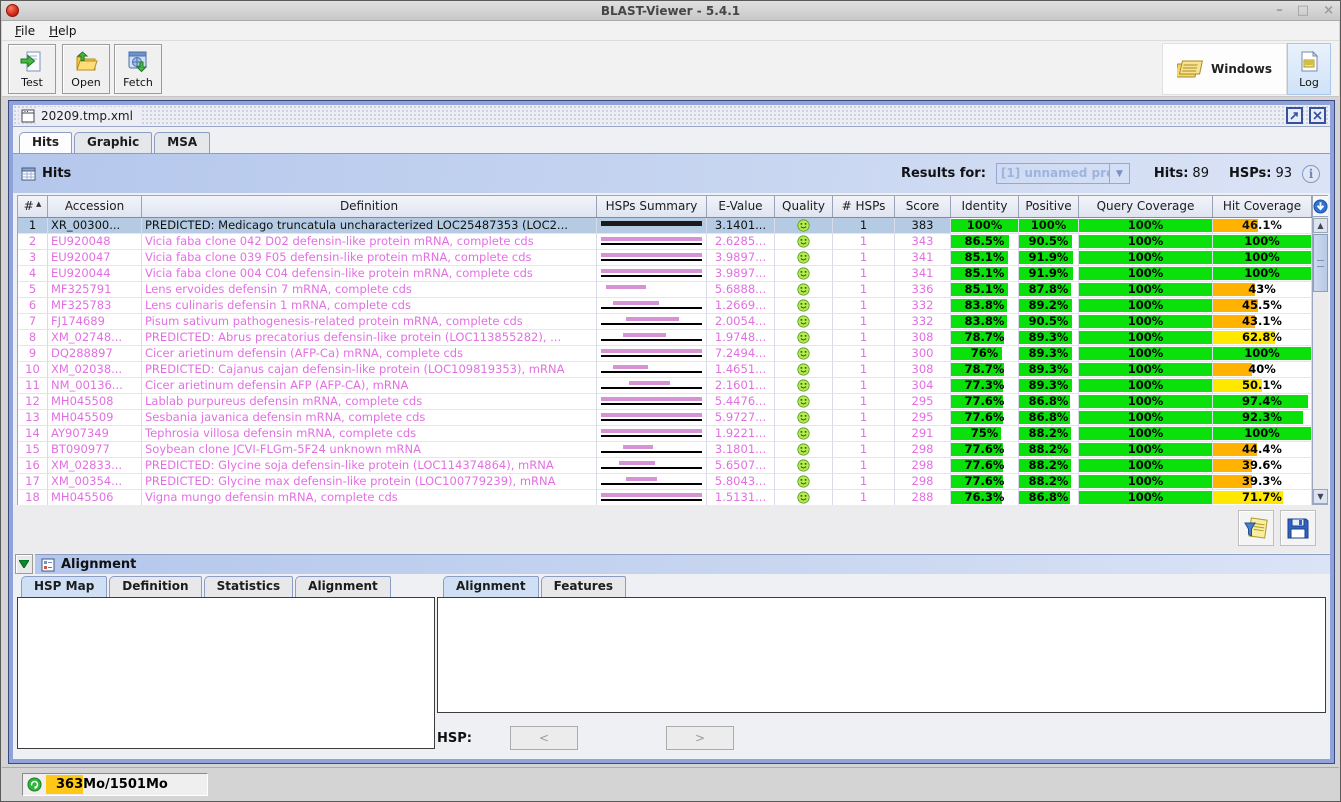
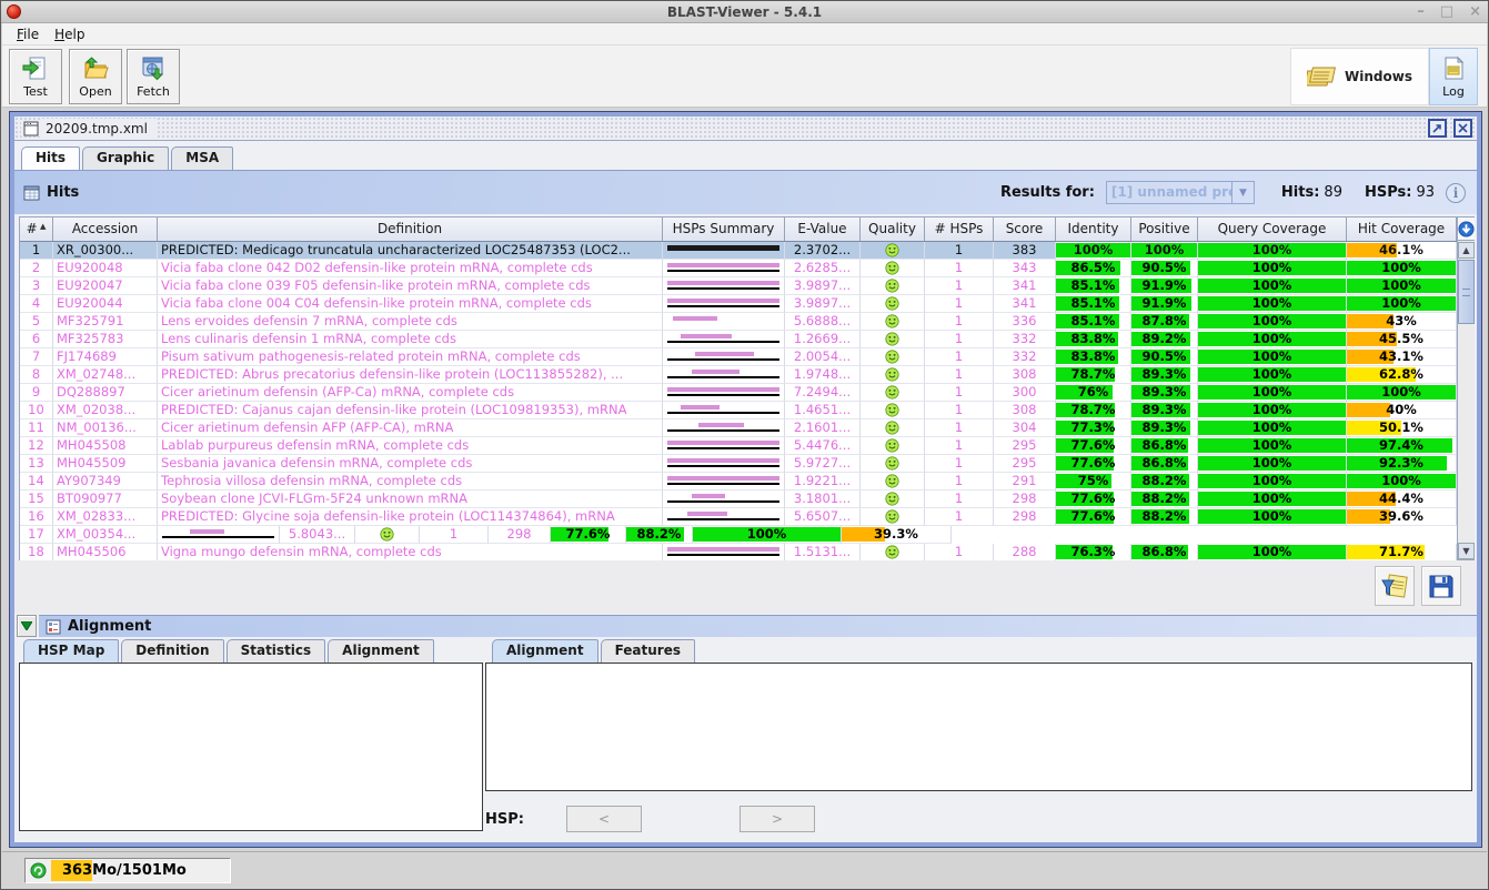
  BLAST-Viewer - 5.4.1
  –
  □
  ×
  File
  Help
  Test
  Open
  Fetch
  Windows
  Log
  20209.tmp.xml
  Hits
  Graphic
  MSA
  Hits
  Results for:
  [1] unnamed pr
  ▼
  Hits: 89
  HSPs: 93
  i
  # ▲
  Accession
  Definition
  HSPs Summary
  E-Value
  Quality
  # HSPs
  Score
  Identity
  Positive
  Query Coverage
  Hit Coverage
  1
  XR_00300...
  PREDICTED: Medicago truncatula uncharacterized LOC25487353 (LOC2...
- 3.1401...
+ 2.3702...
  1
  383
  100%
  100%
  100%
  46.1%
  2
  EU920048
  Vicia faba clone 042 D02 defensin-like protein mRNA, complete cds
  2.6285...
  1
  343
  86.5%
  90.5%
  100%
  100%
  3
  EU920047
  Vicia faba clone 039 F05 defensin-like protein mRNA, complete cds
  3.9897...
  1
  341
  85.1%
  91.9%
  100%
  100%
  4
  EU920044
  Vicia faba clone 004 C04 defensin-like protein mRNA, complete cds
  3.9897...
  1
  341
  85.1%
  91.9%
  100%
  100%
  5
  MF325791
  Lens ervoides defensin 7 mRNA, complete cds
  5.6888...
  1
  336
  85.1%
  87.8%
  100%
  43%
  6
  MF325783
  Lens culinaris defensin 1 mRNA, complete cds
  1.2669...
  1
  332
  83.8%
  89.2%
  100%
  45.5%
  7
  FJ174689
  Pisum sativum pathogenesis-related protein mRNA, complete cds
  2.0054...
  1
  332
  83.8%
  90.5%
  100%
  43.1%
  8
  XM_02748...
  PREDICTED: Abrus precatorius defensin-like protein (LOC113855282), ...
  1.9748...
  1
  308
  78.7%
  89.3%
  100%
  62.8%
  9
  DQ288897
  Cicer arietinum defensin (AFP-Ca) mRNA, complete cds
  7.2494...
  1
  300
  76%
  89.3%
  100%
  100%
  10
  XM_02038...
  PREDICTED: Cajanus cajan defensin-like protein (LOC109819353), mRNA
  1.4651...
  1
  308
  78.7%
  89.3%
  100%
  40%
  11
  NM_00136...
  Cicer arietinum defensin AFP (AFP-CA), mRNA
  2.1601...
  1
  304
  77.3%
  89.3%
  100%
  50.1%
  12
  MH045508
  Lablab purpureus defensin mRNA, complete cds
  5.4476...
  1
  295
  77.6%
  86.8%
  100%
  97.4%
  13
  MH045509
  Sesbania javanica defensin mRNA, complete cds
  5.9727...
  1
  295
  77.6%
  86.8%
  100%
  92.3%
  14
  AY907349
  Tephrosia villosa defensin mRNA, complete cds
  1.9221...
  1
  291
  75%
  88.2%
  100%
  100%
  15
  BT090977
  Soybean clone JCVI-FLGm-5F24 unknown mRNA
  3.1801...
  1
  298
  77.6%
  88.2%
  100%
  44.4%
  16
  XM_02833...
  PREDICTED: Glycine soja defensin-like protein (LOC114374864), mRNA
  5.6507...
  1
  298
  77.6%
  88.2%
  100%
  39.6%
  17
  XM_00354...
- PREDICTED: Glycine max defensin-like protein (LOC100779239), mRNA
  5.8043...
  1
  298
  77.6%
  88.2%
  100%
  39.3%
  18
  MH045506
  Vigna mungo defensin mRNA, complete cds
  1.5131...
  1
  288
  76.3%
  86.8%
  100%
  71.7%
  ▲
  ▼
  Alignment
  HSP Map
  Definition
  Statistics
  Alignment
  Alignment
  Features
  HSP:
  <
  >
  363Mo/1501Mo
